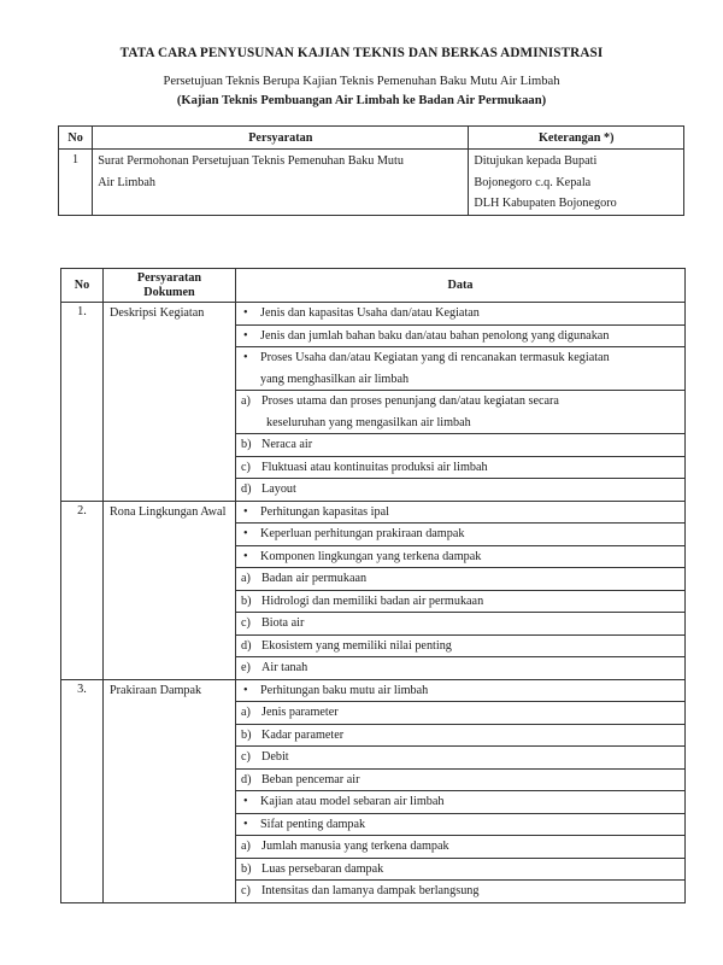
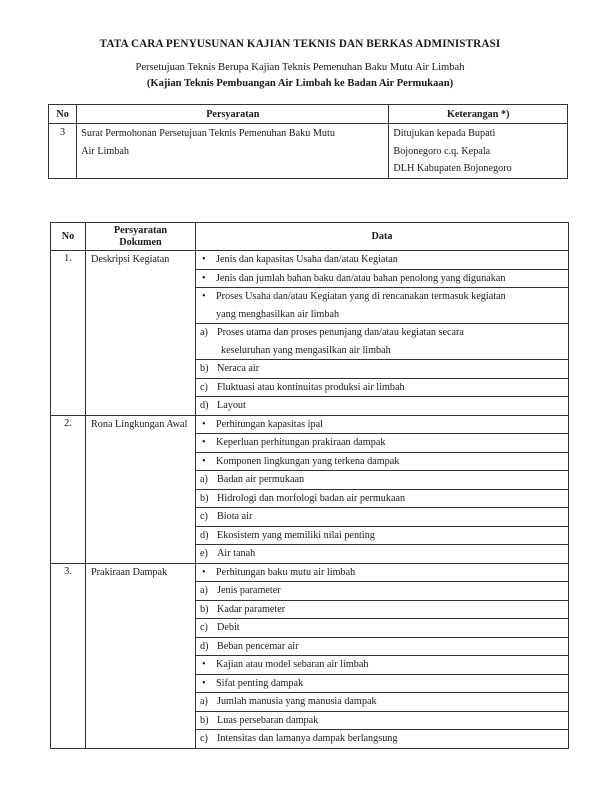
  TATA CARA PENYUSUNAN KAJIAN TEKNIS DAN BERKAS ADMINISTRASI
  Persetujuan Teknis Berupa Kajian Teknis Pemenuhan Baku Mutu Air Limbah
  (Kajian Teknis Pembuangan Air Limbah ke Badan Air Permukaan)
  No	Persyaratan	Keterangan *)
- 1	Surat Permohonan Persetujuan Teknis Pemenuhan Baku Mutu Air Limbah	Ditujukan kepada Bupati Bojonegoro c.q. Kepala DLH Kabupaten Bojonegoro
+ 3	Surat Permohonan Persetujuan Teknis Pemenuhan Baku Mutu Air Limbah	Ditujukan kepada Bupati Bojonegoro c.q. Kepala DLH Kabupaten Bojonegoro
  No	Persyaratan Dokumen	Data
  1.	Deskripsi Kegiatan	• Jenis dan kapasitas Usaha dan/atau Kegiatan
  • Jenis dan jumlah bahan baku dan/atau bahan penolong yang digunakan
  • Proses Usaha dan/atau Kegiatan yang di rencanakan termasuk kegiatanyang menghasilkan air limbah
  a) Proses utama dan proses penunjang dan/atau kegiatan secarakeseluruhan yang mengasilkan air limbah
  b) Neraca air
  c) Fluktuasi atau kontinuitas produksi air limbah
  d) Layout
  2.	Rona Lingkungan Awal	• Perhitungan kapasitas ipal
  • Keperluan perhitungan prakiraan dampak
  • Komponen lingkungan yang terkena dampak
  a) Badan air permukaan
- b) Hidrologi dan memiliki badan air permukaan
+ b) Hidrologi dan morfologi badan air permukaan
  c) Biota air
  d) Ekosistem yang memiliki nilai penting
  e) Air tanah
  3.	Prakiraan Dampak	• Perhitungan baku mutu air limbah
  a) Jenis parameter
  b) Kadar parameter
  c) Debit
  d) Beban pencemar air
  • Kajian atau model sebaran air limbah
  • Sifat penting dampak
- a) Jumlah manusia yang terkena dampak
+ a) Jumlah manusia yang manusia dampak
  b) Luas persebaran dampak
  c) Intensitas dan lamanya dampak berlangsung
